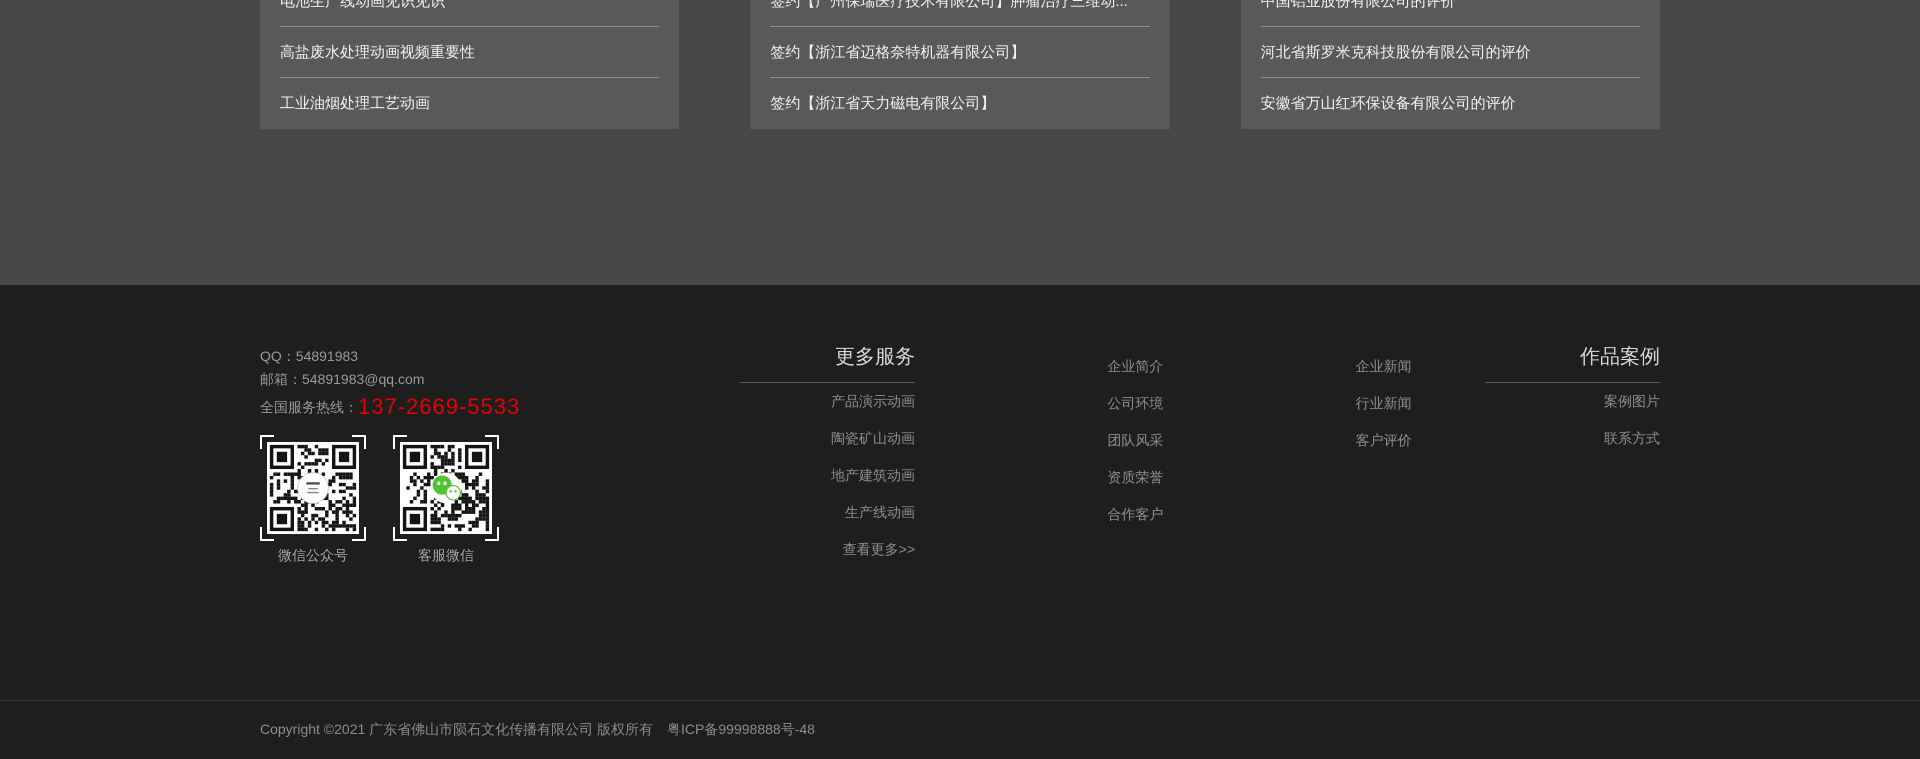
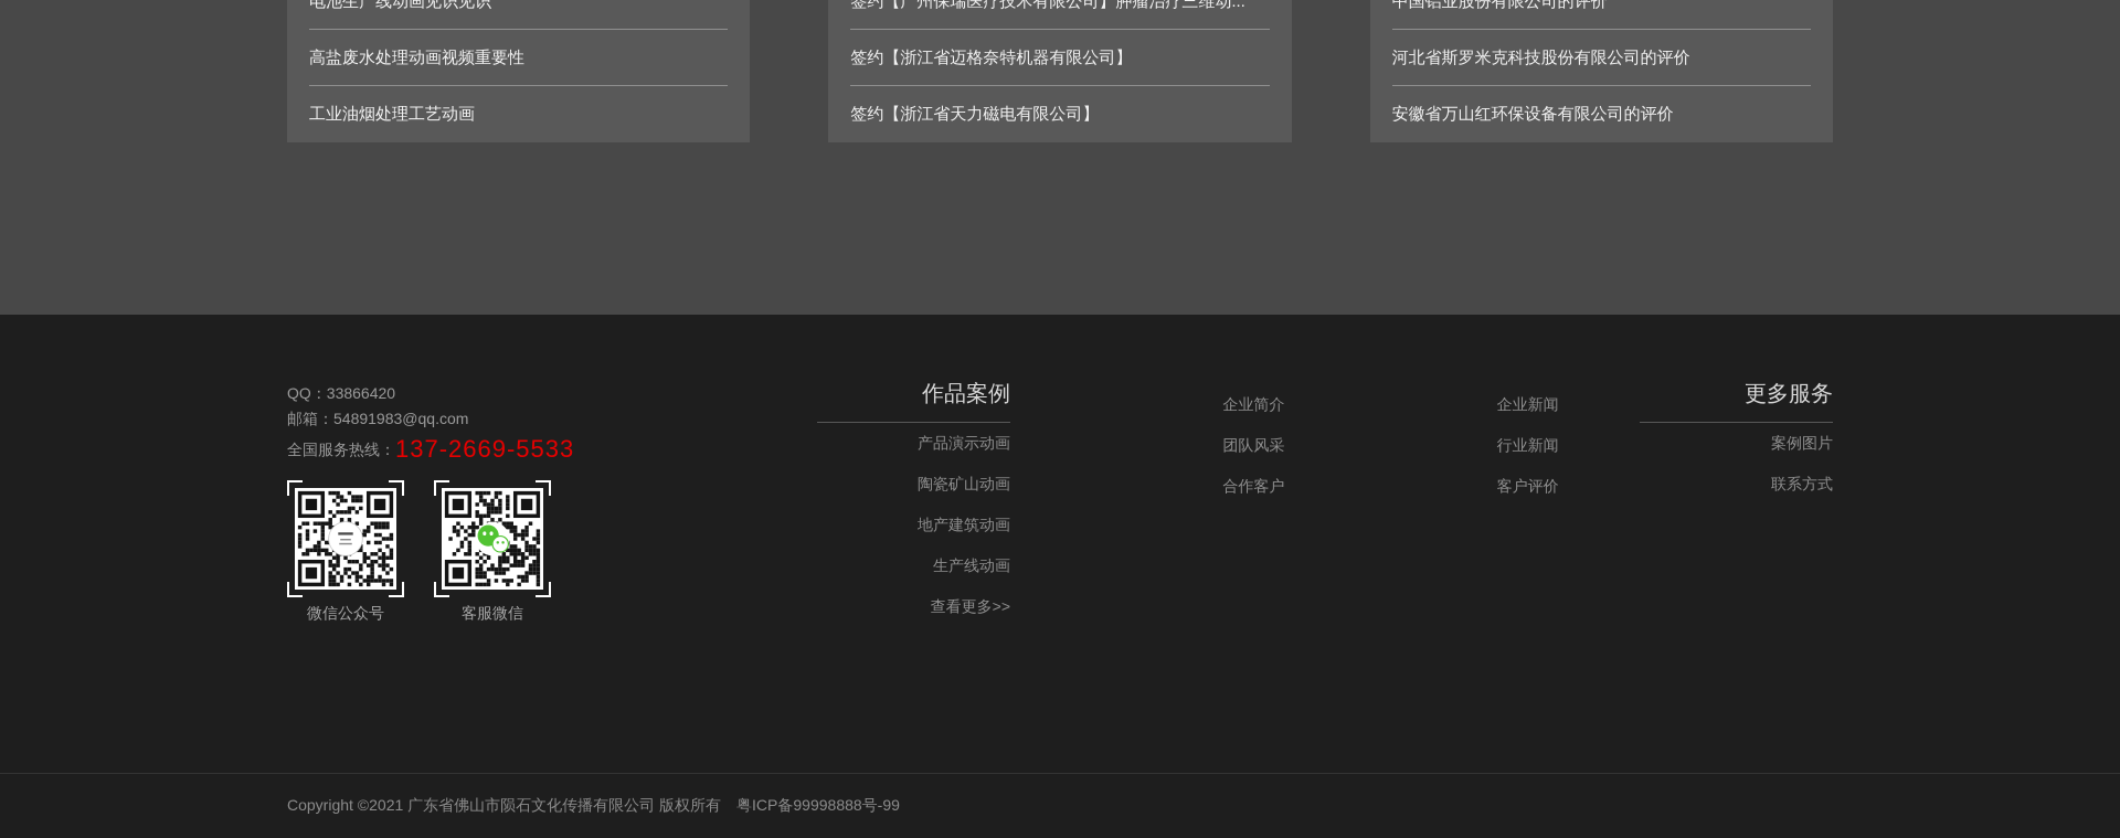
  电池生产线动画见识见识
  高盐废水处理动画视频重要性
  工业油烟处理工艺动画
  签约【广州保瑞医疗技术有限公司】肿瘤治疗三维动...
  签约【浙江省迈格奈特机器有限公司】
  签约【浙江省天力磁电有限公司】
  中国铝业股份有限公司的评价
  河北省斯罗米克科技股份有限公司的评价
  安徽省万山红环保设备有限公司的评价
- QQ：54891983
+ QQ：33866420
  邮箱：54891983@qq.com
  全国服务热线：137-2669-5533
  微信公众号
  客服微信
- 更多服务
+ 作品案例
  产品演示动画
  陶瓷矿山动画
  地产建筑动画
  生产线动画
  查看更多>>
  企业简介
- 公司环境
  团队风采
- 资质荣誉
  合作客户
  企业新闻
  行业新闻
  客户评价
- 作品案例
+ 更多服务
  案例图片
  联系方式
- Copyright ©2021 广东省佛山市陨石文化传播有限公司 版权所有 粤ICP备99998888号-48
+ Copyright ©2021 广东省佛山市陨石文化传播有限公司 版权所有 粤ICP备99998888号-99
